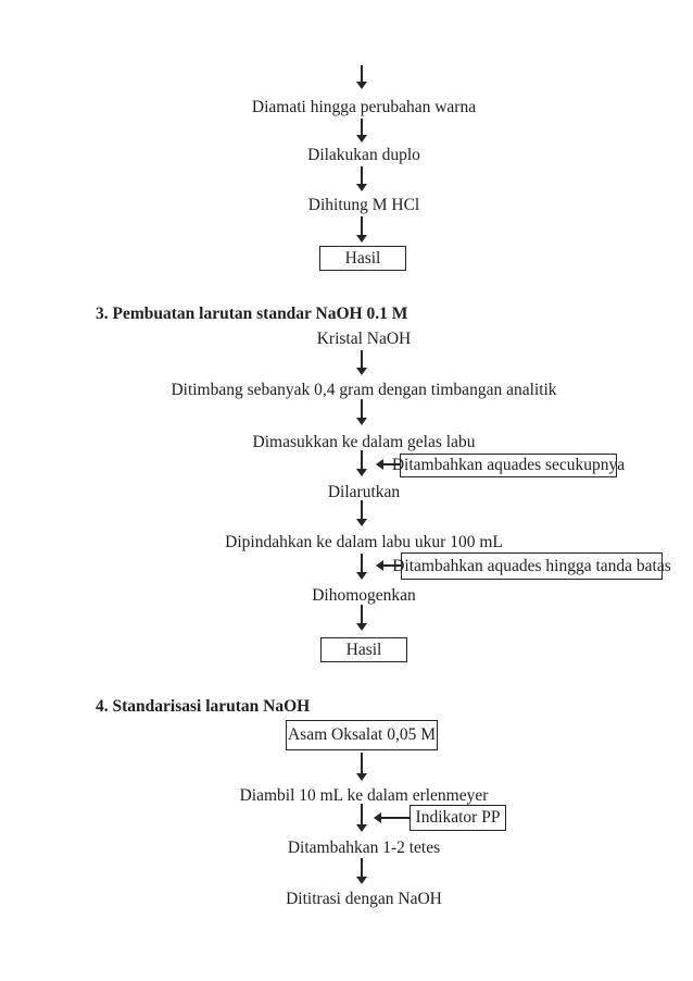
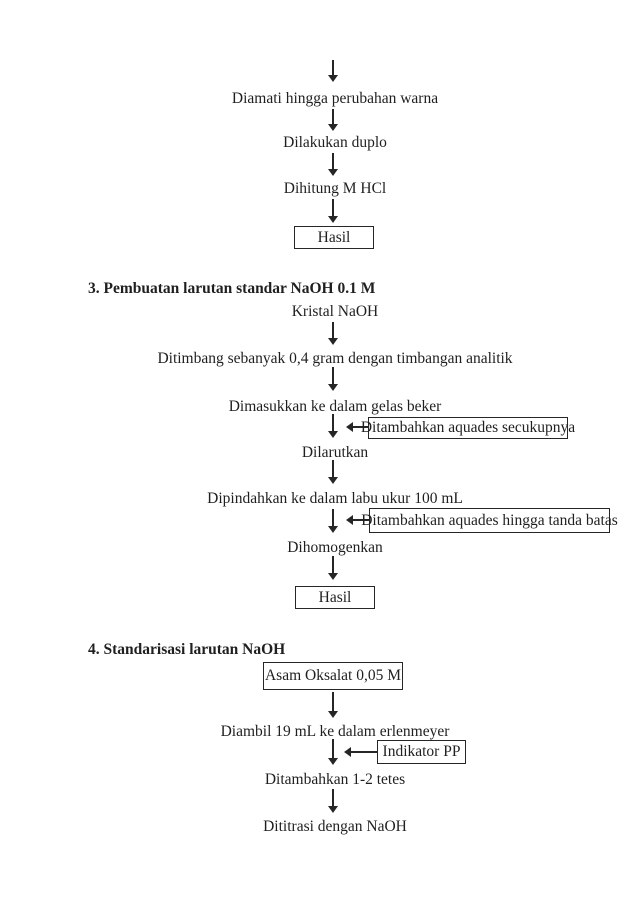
  Diamati hingga perubahan warna
  Dilakukan duplo
  Dihitung M HCl
  Hasil
  3. Pembuatan larutan standar NaOH 0.1 M
  Kristal NaOH
  Ditimbang sebanyak 0,4 gram dengan timbangan analitik
- Dimasukkan ke dalam gelas labu
+ Dimasukkan ke dalam gelas beker
  Ditambahkan aquades secukupnya
  Dilarutkan
  Dipindahkan ke dalam labu ukur 100 mL
  Ditambahkan aquades hingga tanda batas
  Dihomogenkan
  Hasil
  4. Standarisasi larutan NaOH
  Asam Oksalat 0,05 M
- Diambil 10 mL ke dalam erlenmeyer
+ Diambil 19 mL ke dalam erlenmeyer
  Indikator PP
  Ditambahkan 1-2 tetes
  Dititrasi dengan NaOH
